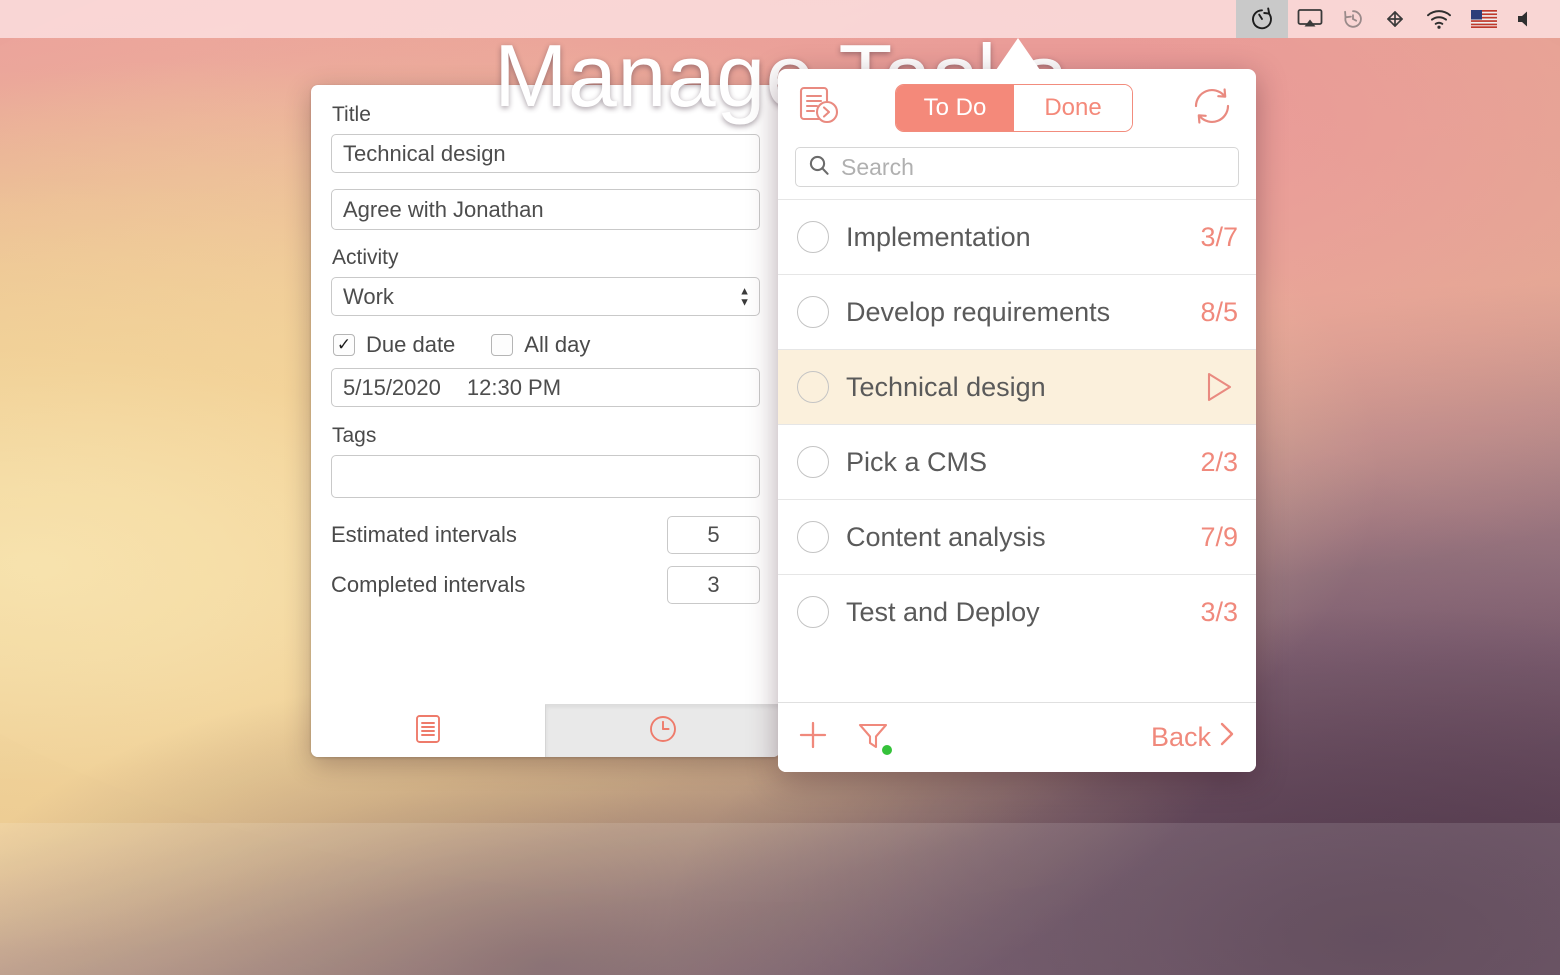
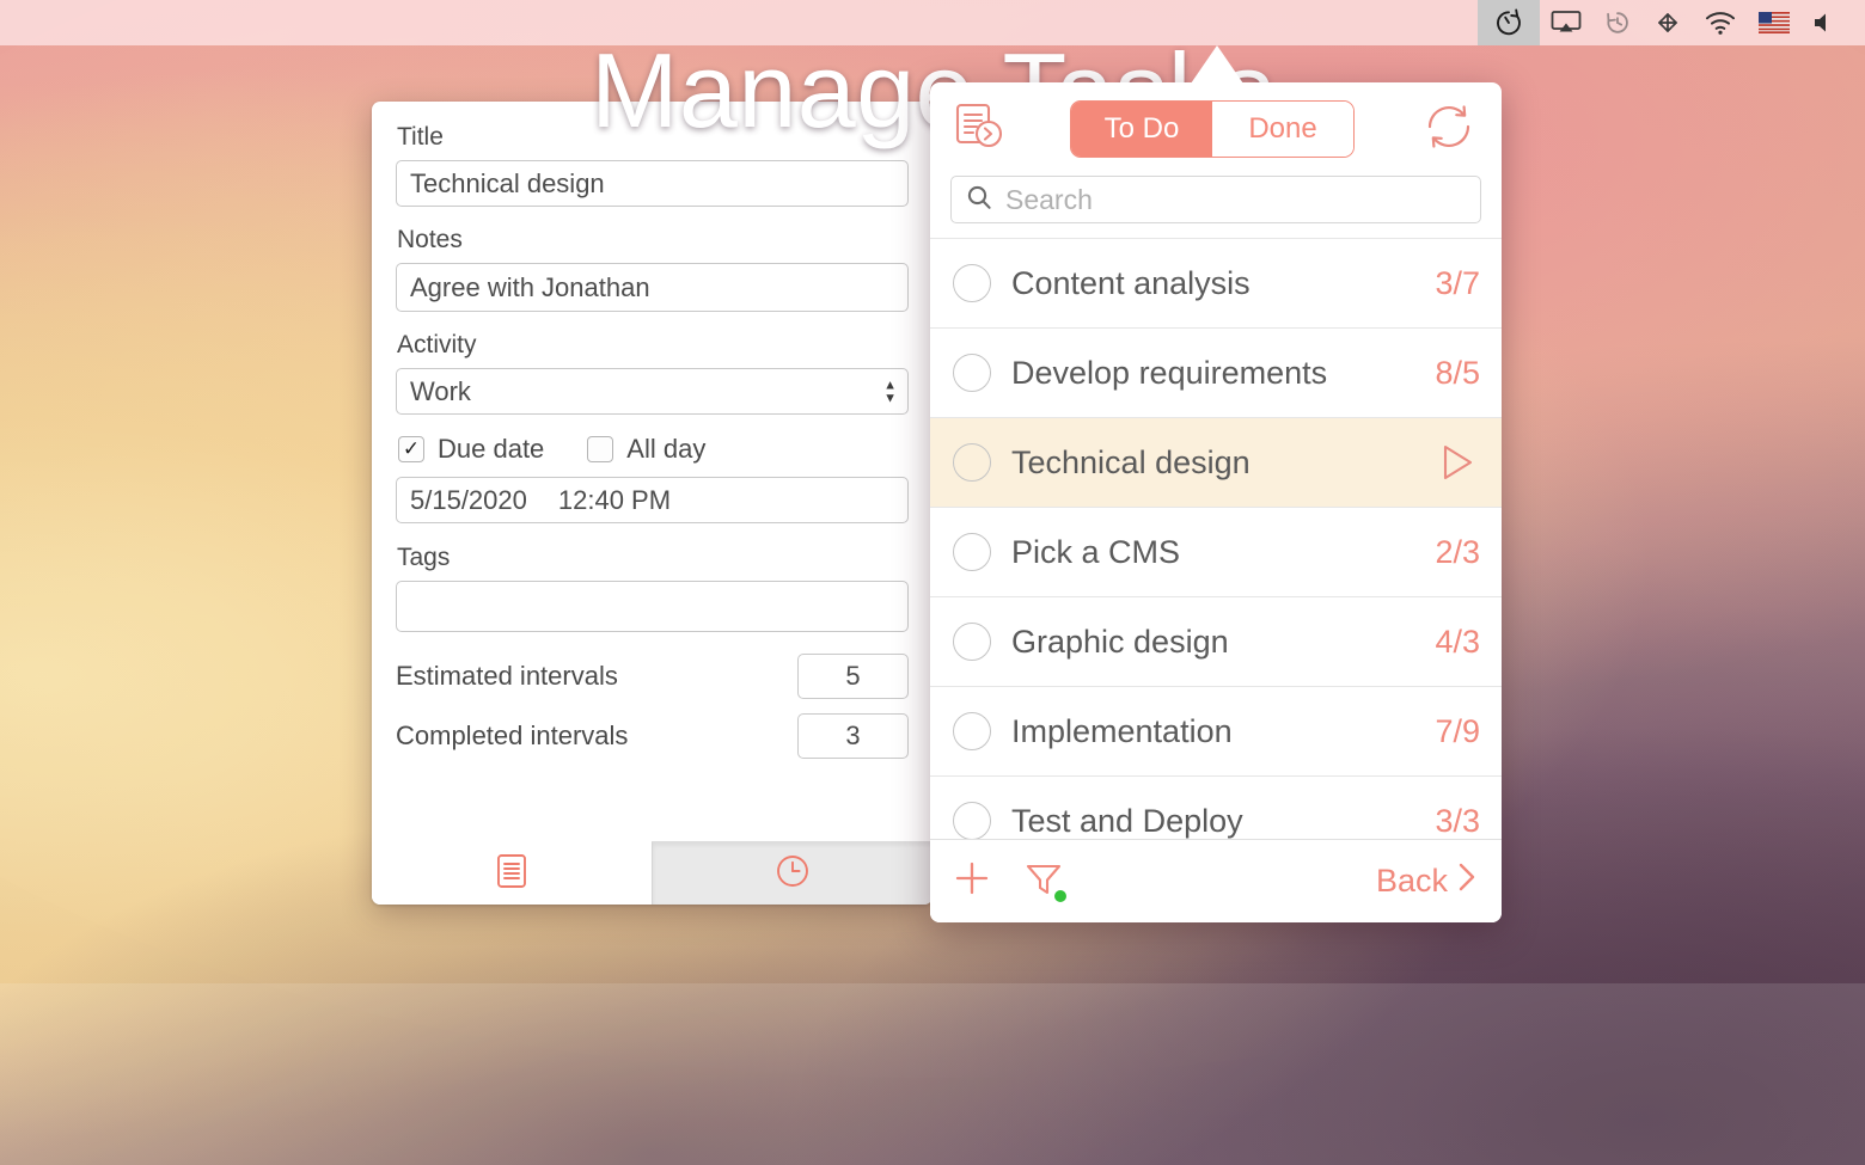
  Title
  Technical design
+ Notes
  Agree with Jonathan
  Activity
  Work
  ▲
  ▼
  ✓
  Due date
  All day
  5/15/2020
- 12:30 PM
+ 12:40 PM
  Tags
  Estimated intervals
  5
  Completed intervals
  3
  To Do
  Done
  Search
- Implementation
+ Content analysis
  3/7
  Develop requirements
  8/5
  Technical design
  Pick a CMS
  2/3
+ Graphic design
+ 4/3
- Content analysis
+ Implementation
  7/9
  Test and Deploy
  3/3
  Back
